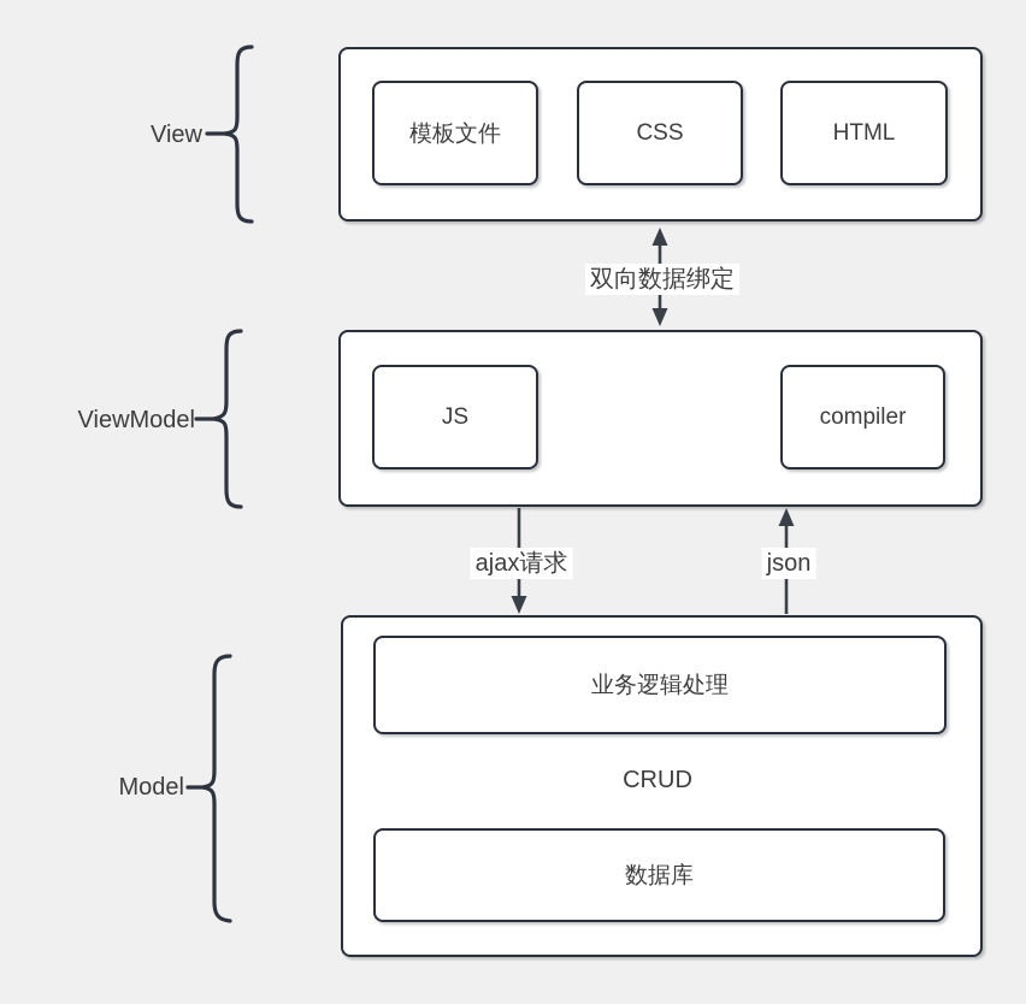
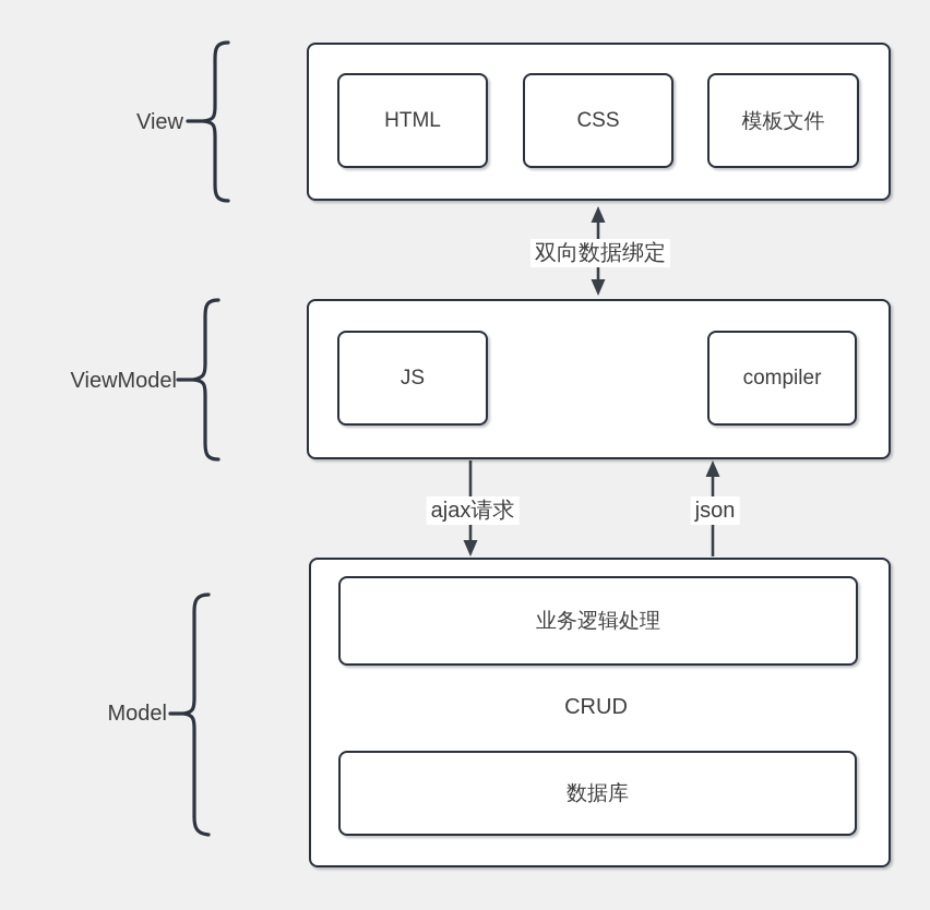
  View
  ViewModel
  Model
- 模板文件
+ HTML
  CSS
- HTML
+ 模板文件
  JS
  compiler
  业务逻辑处理
  数据库
  双向数据绑定
  ajax请求
  json
  CRUD
